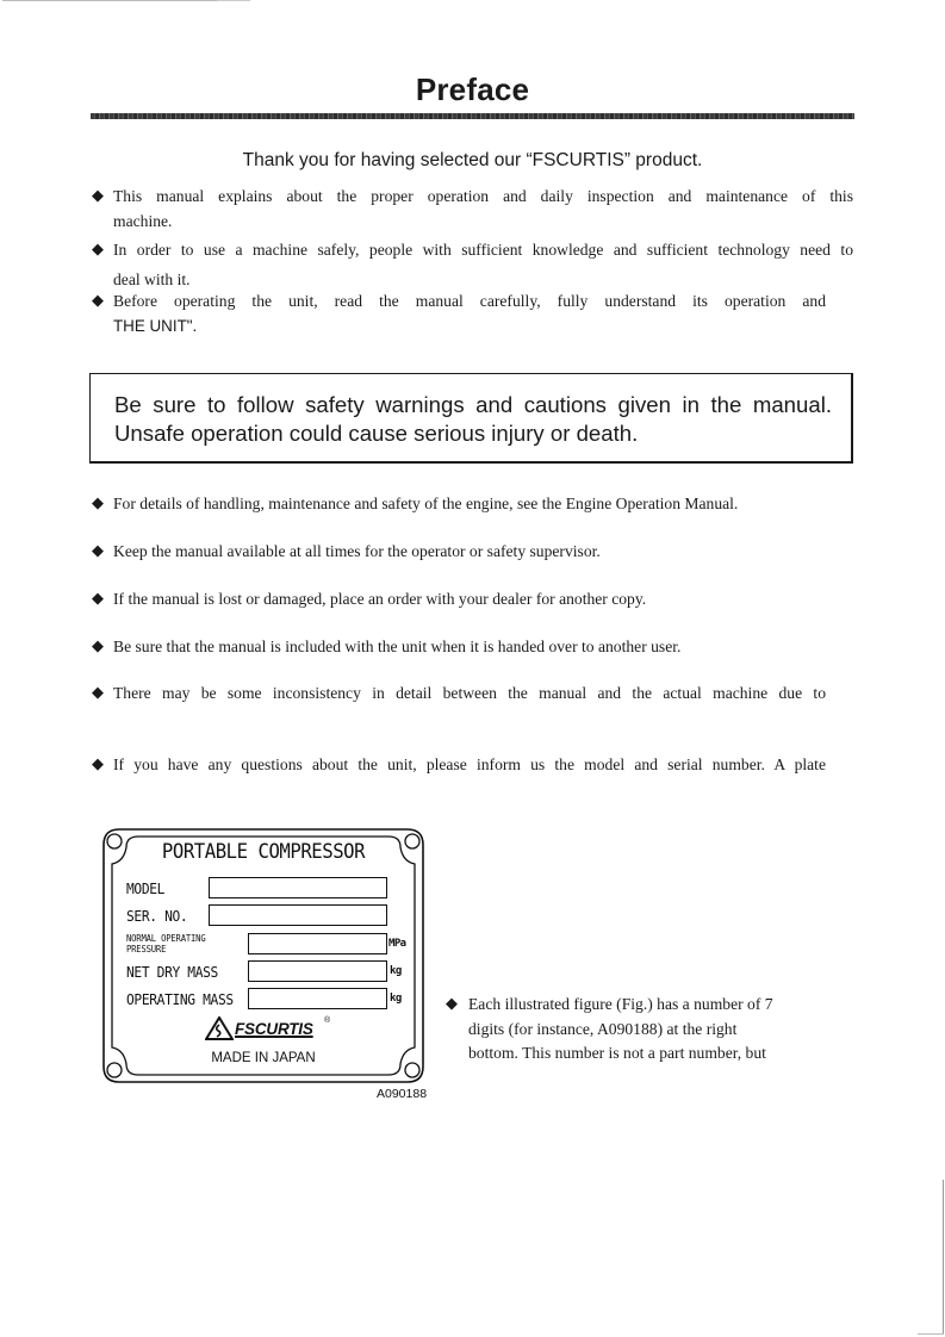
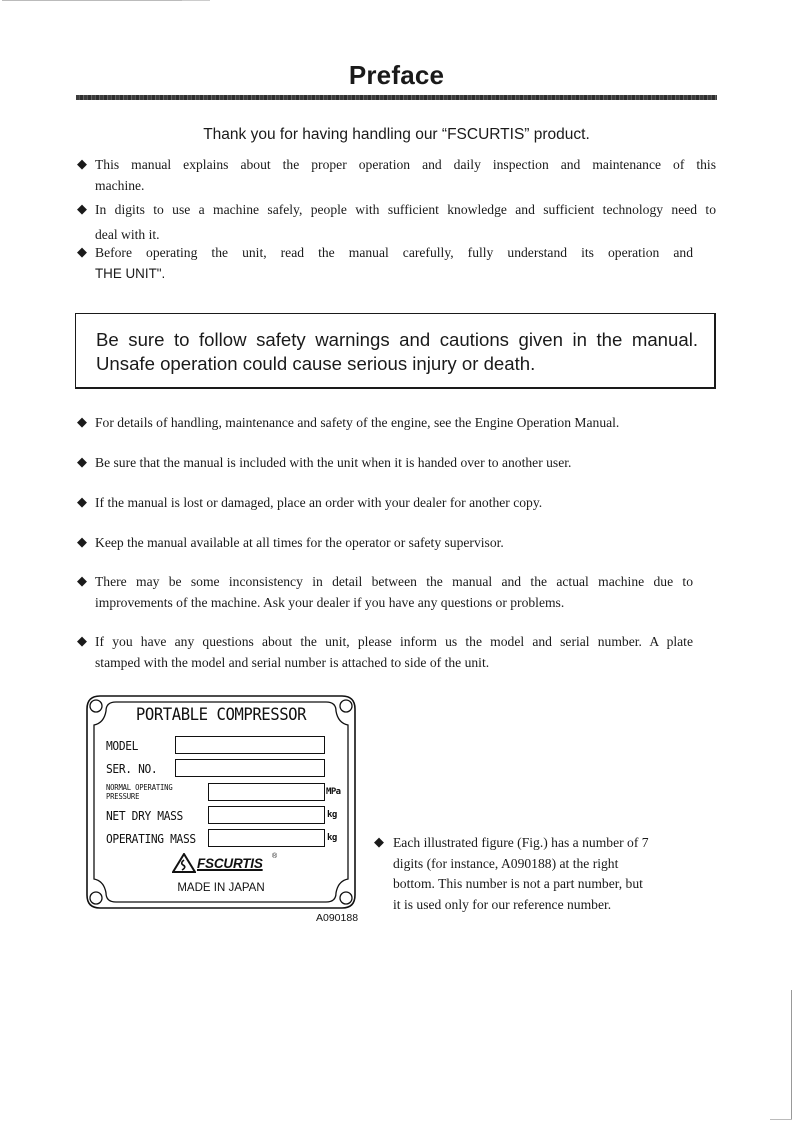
  Preface
- Thank you for having selected our “FSCURTIS” product.
+ Thank you for having handling our “FSCURTIS” product.
  ◆
  This manual explains about the proper operation and daily inspection and maintenance of this
  machine.
  ◆
- In order to use a machine safely, people with sufficient knowledge and sufficient technology need to
+ In digits to use a machine safely, people with sufficient knowledge and sufficient technology need to
  deal with it.
  ◆
  Before operating the unit, read the manual carefully, fully understand its operation and
  THE UNIT".
  Be sure to follow safety warnings and cautions given in the manual.
  Unsafe operation could cause serious injury or death.
  ◆
  For details of handling, maintenance and safety of the engine, see the Engine Operation Manual.
  ◆
- Keep the manual available at all times for the operator or safety supervisor.
+ Be sure that the manual is included with the unit when it is handed over to another user.
  ◆
  If the manual is lost or damaged, place an order with your dealer for another copy.
  ◆
- Be sure that the manual is included with the unit when it is handed over to another user.
+ Keep the manual available at all times for the operator or safety supervisor.
  ◆
  There may be some inconsistency in detail between the manual and the actual machine due to
+ improvements of the machine. Ask your dealer if you have any questions or problems.
  ◆
  If you have any questions about the unit, please inform us the model and serial number. A plate
+ stamped with the model and serial number is attached to side of the unit.
  PORTABLE COMPRESSOR
  MODEL
  SER. NO.
  NORMAL OPERATING
  PRESSURE
  MPa
  NET DRY MASS
  kg
  OPERATING MASS
  kg
  FSCURTIS
  MADE IN JAPAN
  A090188
  ◆
  Each illustrated figure (Fig.) has a number of 7
  digits (for instance, A090188) at the right
  bottom. This number is not a part number, but
+ it is used only for our reference number.
